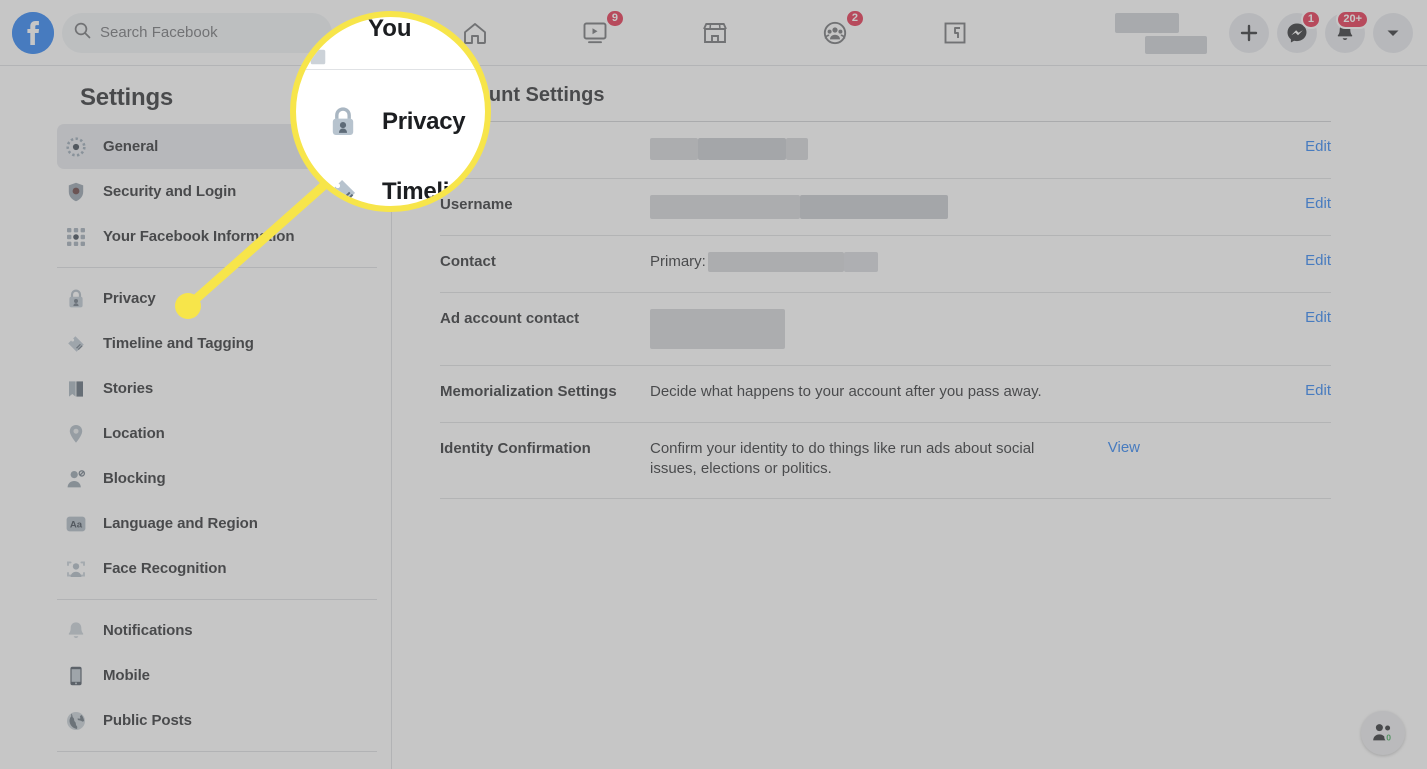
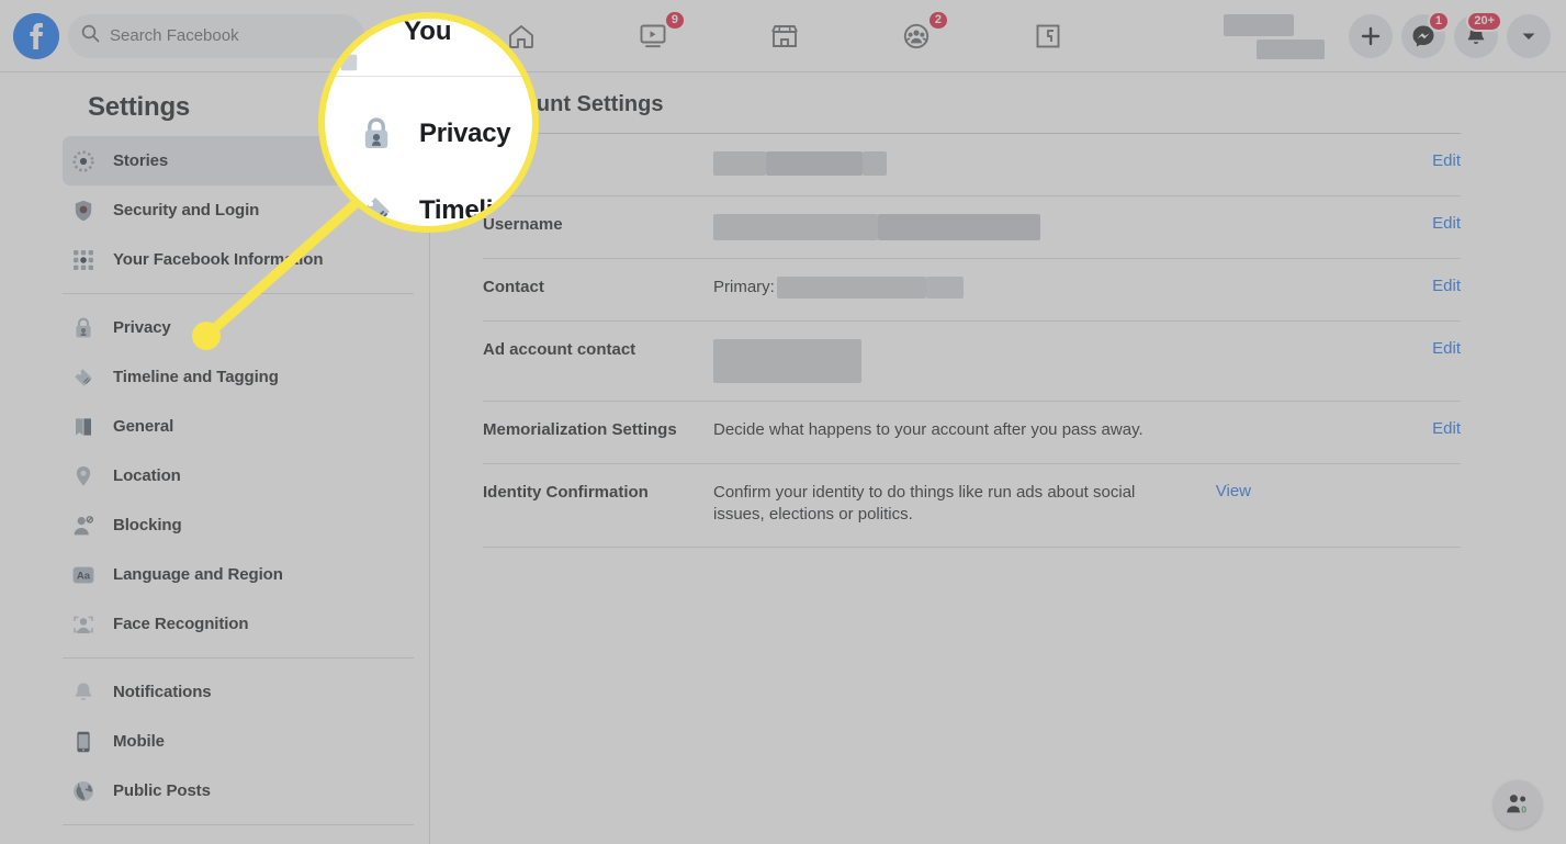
  Search Facebook
  9
  2
  1
  20+
  Settings
- General
+ Stories
  Security and Login
  Your Facebook Informion
  Privacy
  Timeline and Tagging
- Stories
+ General
  Location
  Blocking
  Aa
  Language and Region
  Face Recognition
  Notifications
  Mobile
  Public Posts
  unt Settings
  Edit
  Username
  Edit
  Contact
  Primary:
  Edit
  Ad account contact
  Edit
  Memorialization Settings
  Decide what happens to your account after you pass away.
  Edit
  Identity Confirmation
  Confirm your identity to do things like run ads about social issues, elections or politics.
  View
  0
  You
  Privacy
  Timelin
